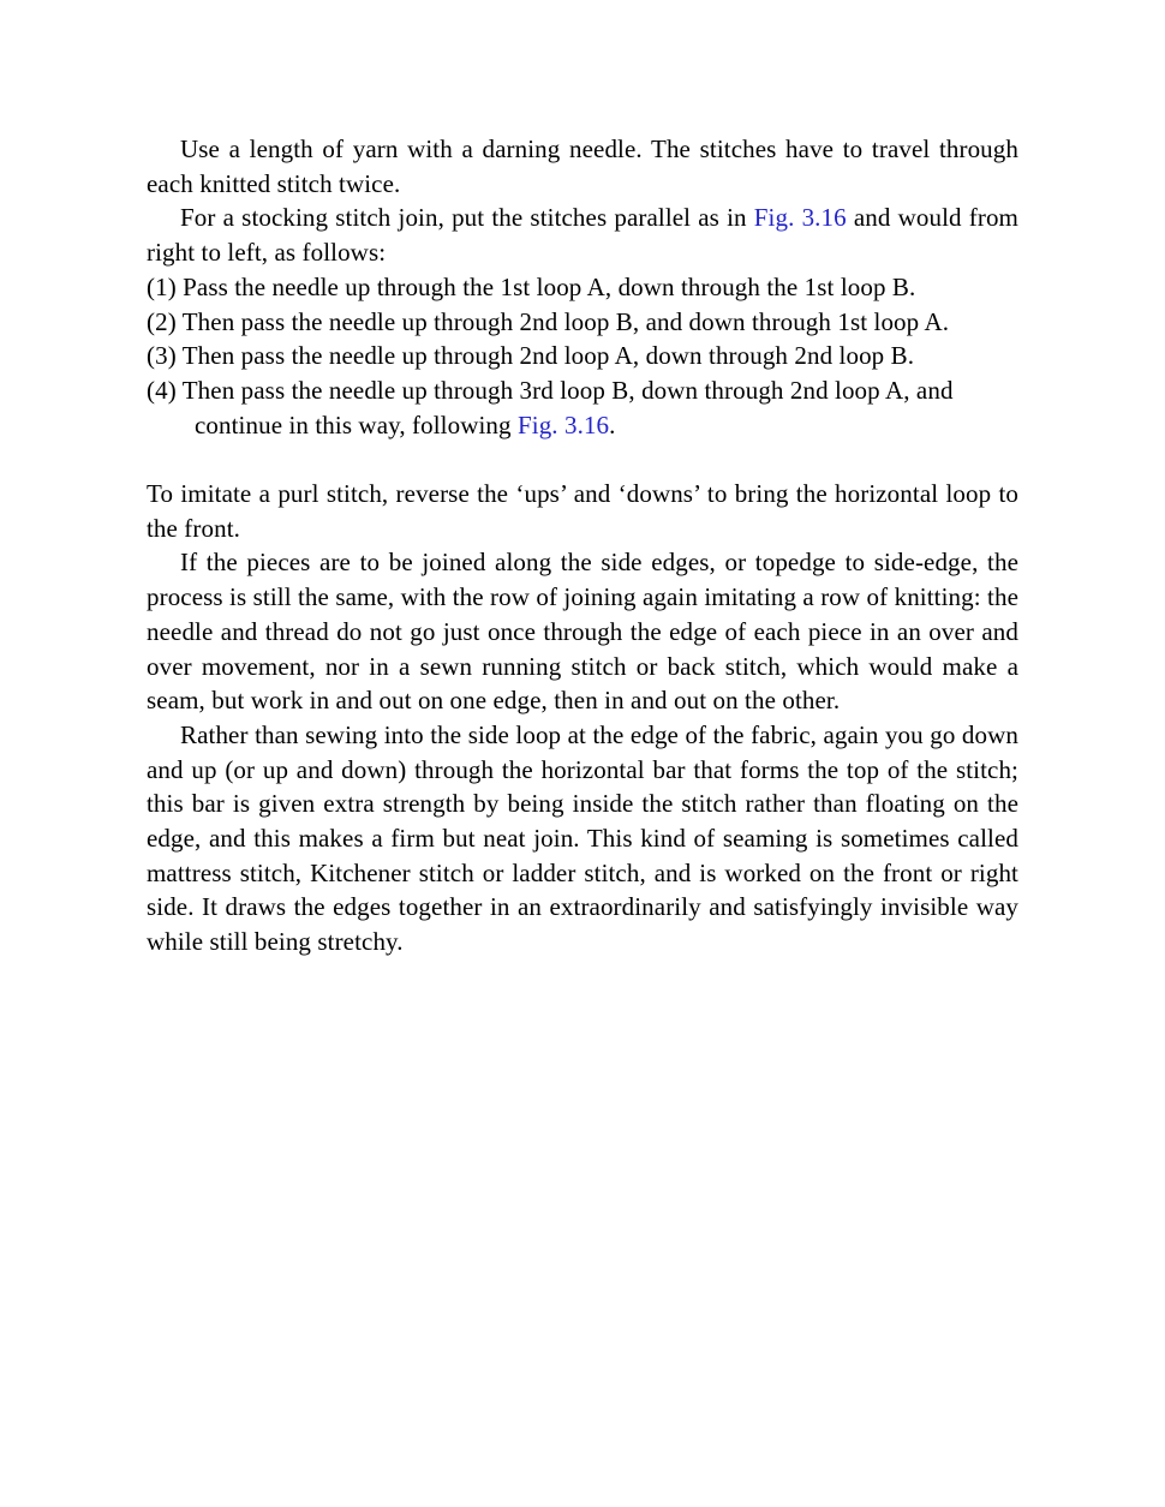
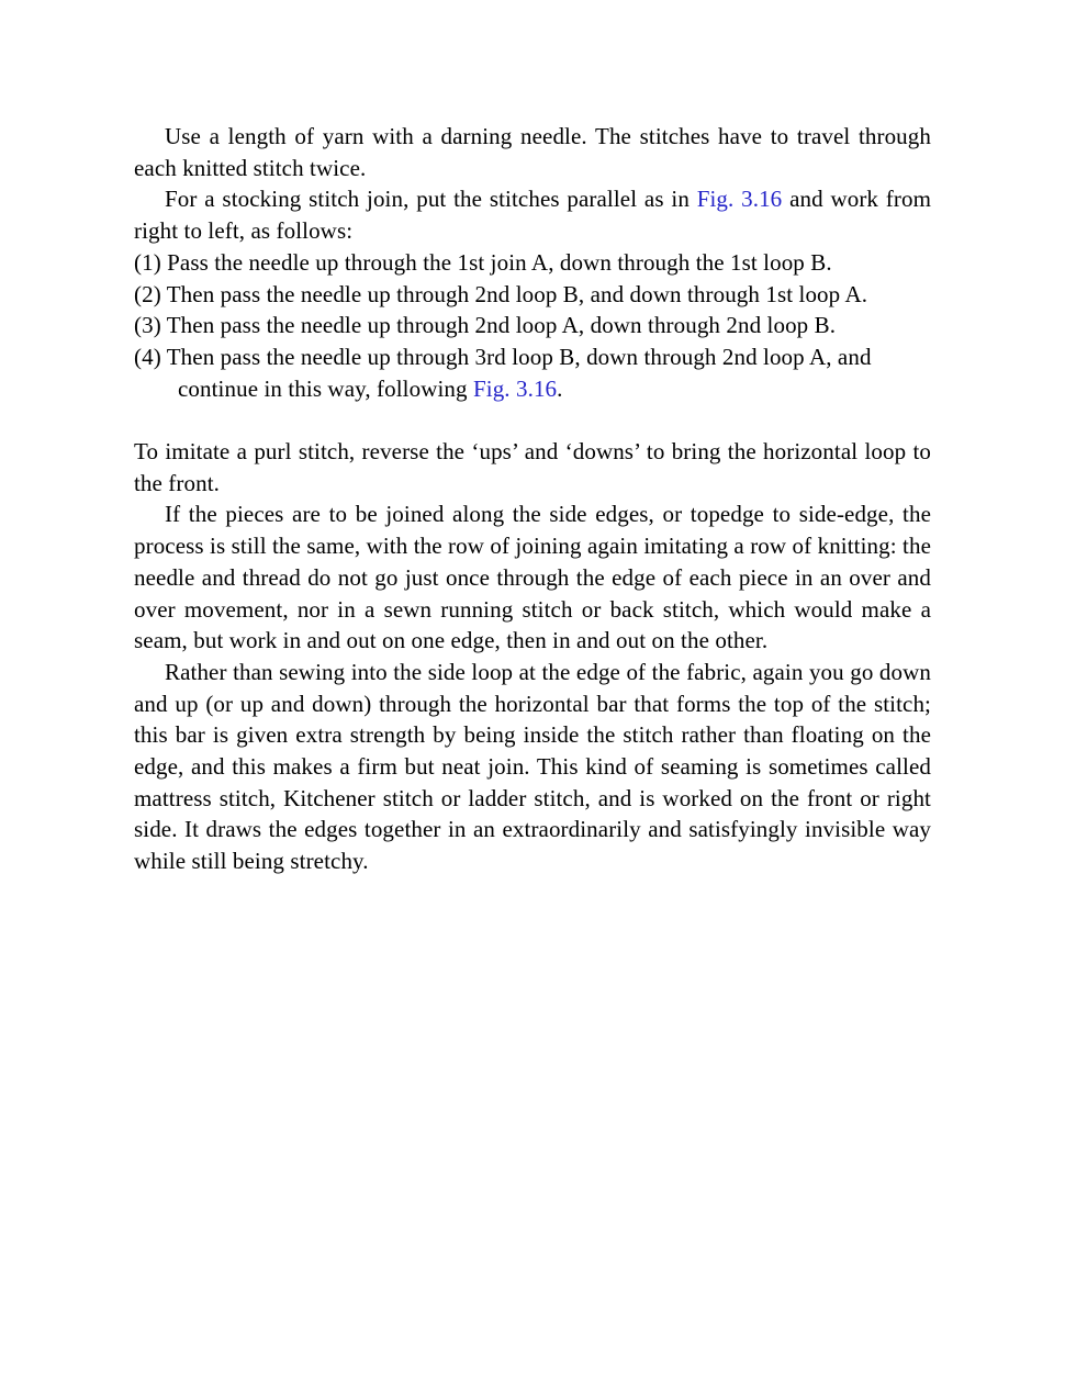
  Use a length of yarn with a darning needle. The stitches have to travel through each knitted stitch twice.
- For a stocking stitch join, put the stitches parallel as in Fig. 3.16 and would from right to left, as follows:
+ For a stocking stitch join, put the stitches parallel as in Fig. 3.16 and work from right to left, as follows:
- (1) Pass the needle up through the 1st loop A, down through the 1st loop B.
+ (1) Pass the needle up through the 1st join A, down through the 1st loop B.
  (2) Then pass the needle up through 2nd loop B, and down through 1st loop A.
  (3) Then pass the needle up through 2nd loop A, down through 2nd loop B.
  (4) Then pass the needle up through 3rd loop B, down through 2nd loop A, and continue in this way, following Fig. 3.16.
  To imitate a purl stitch, reverse the ‘ups’ and ‘downs’ to bring the horizontal loop to the front.
  If the pieces are to be joined along the side edges, or topedge to side-edge, the process is still the same, with the row of joining again imitating a row of knitting: the needle and thread do not go just once through the edge of each piece in an over and over movement, nor in a sewn running stitch or back stitch, which would make a seam, but work in and out on one edge, then in and out on the other.
  Rather than sewing into the side loop at the edge of the fabric, again you go down and up (or up and down) through the horizontal bar that forms the top of the stitch; this bar is given extra strength by being inside the stitch rather than floating on the edge, and this makes a firm but neat join. This kind of seaming is sometimes called mattress stitch, Kitchener stitch or ladder stitch, and is worked on the front or right side. It draws the edges together in an extraordinarily and satisfyingly invisible way while still being stretchy.
